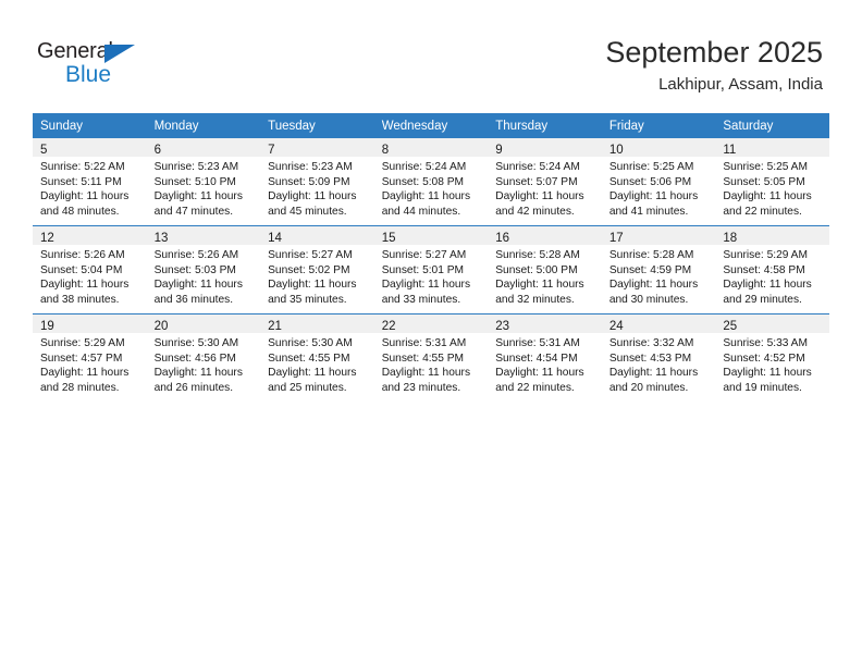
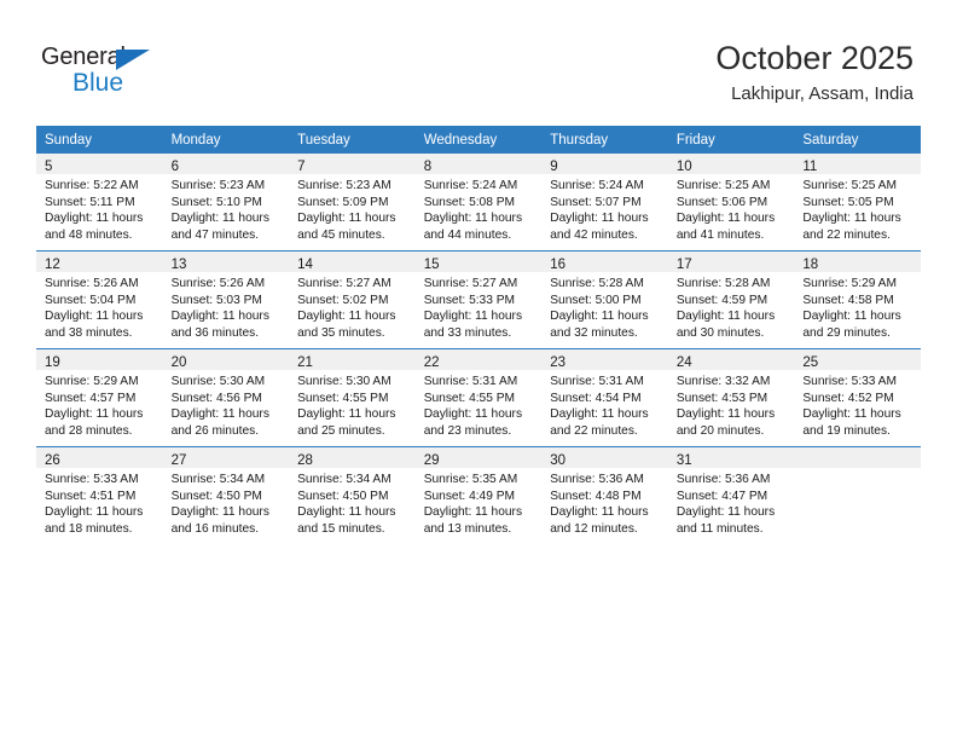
  General
  Blue
- September 2025
+ October 2025
  Lakhipur, Assam, India
  Sunday	Monday	Tuesday	Wednesday	Thursday	Friday	Saturday
  5Sunrise: 5:22 AMSunset: 5:11 PMDaylight: 11 hoursand 48 minutes.	6Sunrise: 5:23 AMSunset: 5:10 PMDaylight: 11 hoursand 47 minutes.	7Sunrise: 5:23 AMSunset: 5:09 PMDaylight: 11 hoursand 45 minutes.	8Sunrise: 5:24 AMSunset: 5:08 PMDaylight: 11 hoursand 44 minutes.	9Sunrise: 5:24 AMSunset: 5:07 PMDaylight: 11 hoursand 42 minutes.	10Sunrise: 5:25 AMSunset: 5:06 PMDaylight: 11 hoursand 41 minutes.	11Sunrise: 5:25 AMSunset: 5:05 PMDaylight: 11 hoursand 22 minutes.
- 12Sunrise: 5:26 AMSunset: 5:04 PMDaylight: 11 hoursand 38 minutes.	13Sunrise: 5:26 AMSunset: 5:03 PMDaylight: 11 hoursand 36 minutes.	14Sunrise: 5:27 AMSunset: 5:02 PMDaylight: 11 hoursand 35 minutes.	15Sunrise: 5:27 AMSunset: 5:01 PMDaylight: 11 hoursand 33 minutes.	16Sunrise: 5:28 AMSunset: 5:00 PMDaylight: 11 hoursand 32 minutes.	17Sunrise: 5:28 AMSunset: 4:59 PMDaylight: 11 hoursand 30 minutes.	18Sunrise: 5:29 AMSunset: 4:58 PMDaylight: 11 hoursand 29 minutes.
+ 12Sunrise: 5:26 AMSunset: 5:04 PMDaylight: 11 hoursand 38 minutes.	13Sunrise: 5:26 AMSunset: 5:03 PMDaylight: 11 hoursand 36 minutes.	14Sunrise: 5:27 AMSunset: 5:02 PMDaylight: 11 hoursand 35 minutes.	15Sunrise: 5:27 AMSunset: 5:33 PMDaylight: 11 hoursand 33 minutes.	16Sunrise: 5:28 AMSunset: 5:00 PMDaylight: 11 hoursand 32 minutes.	17Sunrise: 5:28 AMSunset: 4:59 PMDaylight: 11 hoursand 30 minutes.	18Sunrise: 5:29 AMSunset: 4:58 PMDaylight: 11 hoursand 29 minutes.
  19Sunrise: 5:29 AMSunset: 4:57 PMDaylight: 11 hoursand 28 minutes.	20Sunrise: 5:30 AMSunset: 4:56 PMDaylight: 11 hoursand 26 minutes.	21Sunrise: 5:30 AMSunset: 4:55 PMDaylight: 11 hoursand 25 minutes.	22Sunrise: 5:31 AMSunset: 4:55 PMDaylight: 11 hoursand 23 minutes.	23Sunrise: 5:31 AMSunset: 4:54 PMDaylight: 11 hoursand 22 minutes.	24Sunrise: 3:32 AMSunset: 4:53 PMDaylight: 11 hoursand 20 minutes.	25Sunrise: 5:33 AMSunset: 4:52 PMDaylight: 11 hoursand 19 minutes.
+ 26Sunrise: 5:33 AMSunset: 4:51 PMDaylight: 11 hoursand 18 minutes.	27Sunrise: 5:34 AMSunset: 4:50 PMDaylight: 11 hoursand 16 minutes.	28Sunrise: 5:34 AMSunset: 4:50 PMDaylight: 11 hoursand 15 minutes.	29Sunrise: 5:35 AMSunset: 4:49 PMDaylight: 11 hoursand 13 minutes.	30Sunrise: 5:36 AMSunset: 4:48 PMDaylight: 11 hoursand 12 minutes.	31Sunrise: 5:36 AMSunset: 4:47 PMDaylight: 11 hoursand 11 minutes.
